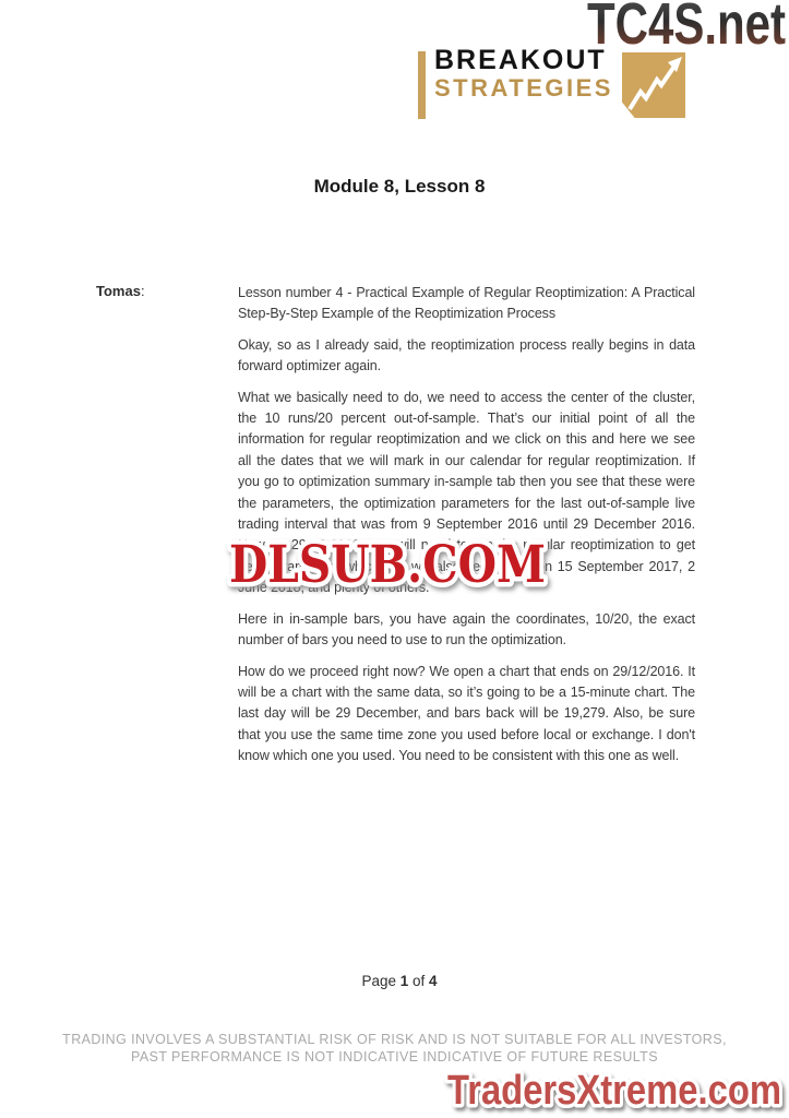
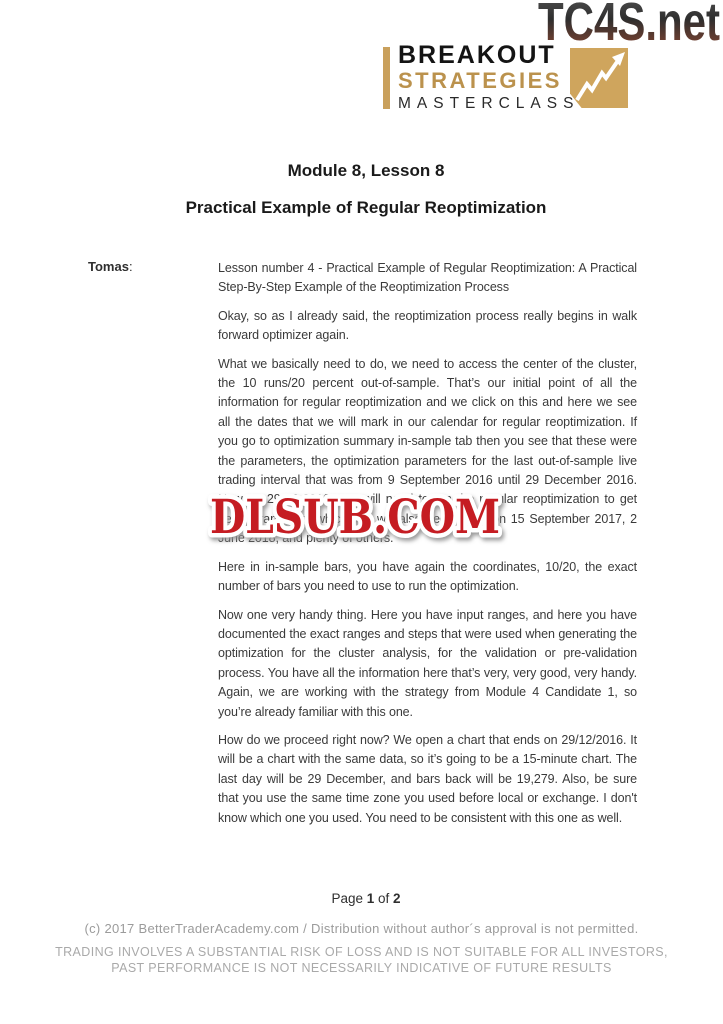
  TC4S.net
  BREAKOUT
  STRATEGIES
+ MASTERCLASS
  Module 8, Lesson 8
+ Practical Example of Regular Reoptimization
  Tomas:
  Lesson number 4 - Practical Example of Regular Reoptimization: A Practical Step-By-Step Example of the Reoptimization Process
- Okay, so as I already said, the reoptimization process really begins in data forward optimizer again.
+ Okay, so as I already said, the reoptimization process really begins in walk forward optimizer again.
  What we basically need to do, we need to access the center of the cluster, the 10 runs/20 percent out-of-sample. That’s our initial point of all the information for regular reoptimization and we click on this and here we see all the dates that we will mark in our calendar for regular reoptimization. If you go to optimization summary in-sample tab then you see that these were the parameters, the optimization parameters for the last out-of-sample live trading interval that was from 9 September 2016 until 29 December 2016. Now on 29-12-2016, you will need to run the regular reoptimization to get new parameters, which you will also need to do on 15 September 2017, 2 June 2018, and plenty of others.
  Here in in-sample bars, you have again the coordinates, 10/20, the exact number of bars you need to use to run the optimization.
+ Now one very handy thing. Here you have input ranges, and here you have documented the exact ranges and steps that were used when generating the optimization for the cluster analysis, for the validation or pre-validation process. You have all the information here that’s very, very good, very handy. Again, we are working with the strategy from Module 4 Candidate 1, so you’re already familiar with this one.
  How do we proceed right now? We open a chart that ends on 29/12/2016. It will be a chart with the same data, so it’s going to be a 15-minute chart. The last day will be 29 December, and bars back will be 19,279. Also, be sure that you use the same time zone you used before local or exchange. I don't know which one you used. You need to be consistent with this one as well.
  DLSUB.COM
- Page 1 of 4
+ Page 1 of 2
+ (c) 2017 BetterTraderAcademy.com / Distribution without author´s approval is not permitted.
- TRADING INVOLVES A SUBSTANTIAL RISK OF RISK AND IS NOT SUITABLE FOR ALL INVESTORS,
+ TRADING INVOLVES A SUBSTANTIAL RISK OF LOSS AND IS NOT SUITABLE FOR ALL INVESTORS,
- PAST PERFORMANCE IS NOT INDICATIVE INDICATIVE OF FUTURE RESULTS
+ PAST PERFORMANCE IS NOT NECESSARILY INDICATIVE OF FUTURE RESULTS
- TradersXtreme.com
